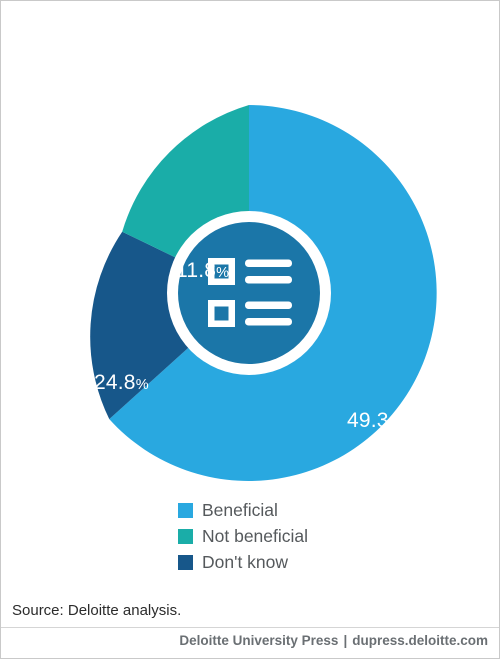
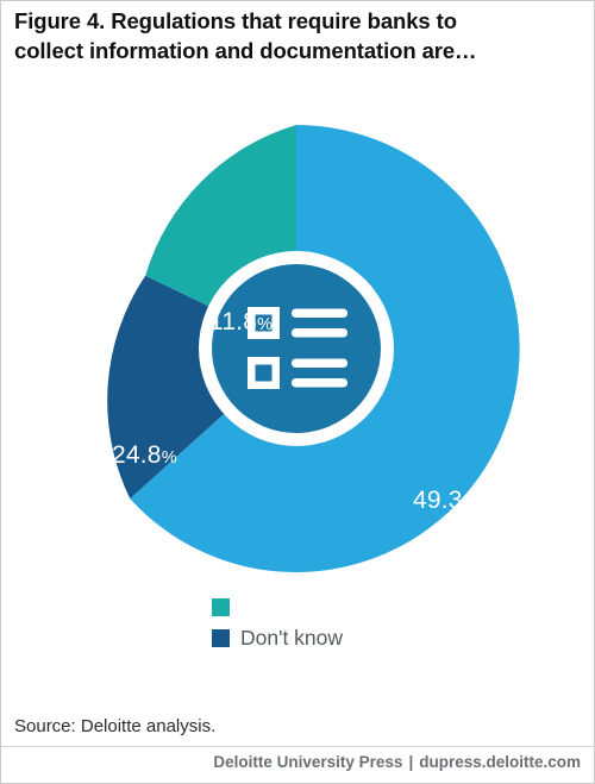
+ Figure 4. Regulations that require banks to collect information and documentation are…
  49.3%
  11.8%
  24.8%
- Beneficial
- Not beneficial
  Don't know
  Source: Deloitte analysis.
  Deloitte University Press | dupress.deloitte.com
